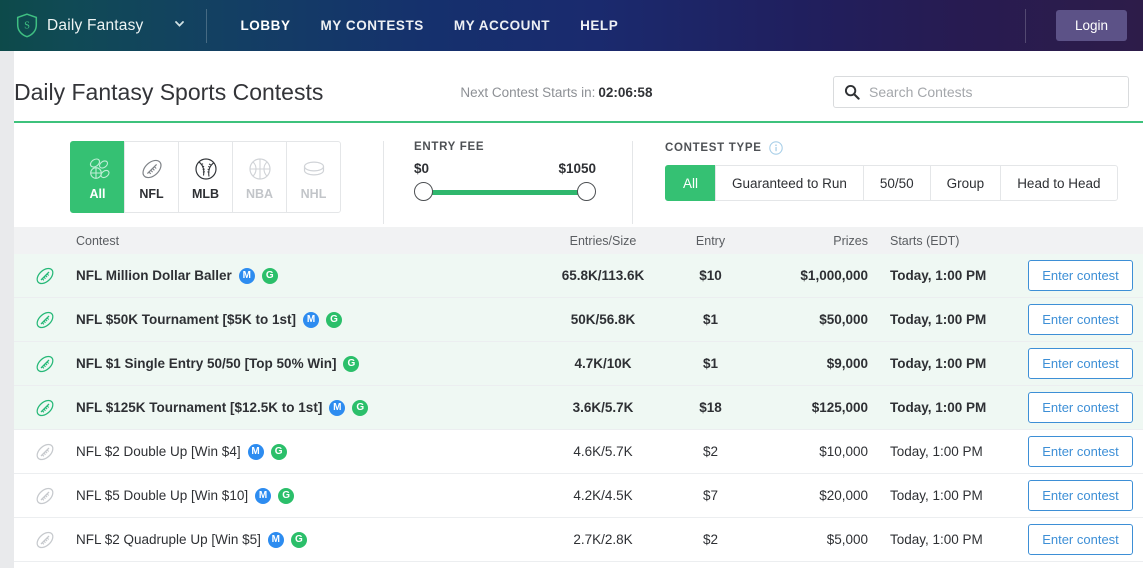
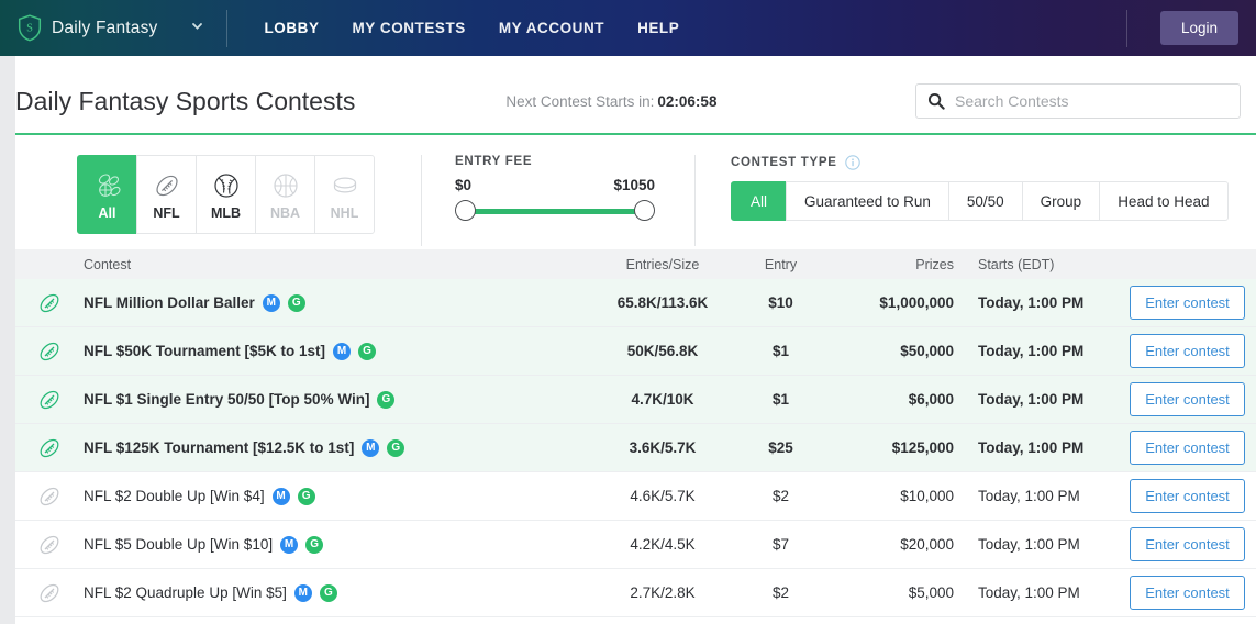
  S
  Daily Fantasy
  LOBBY
  MY CONTESTS
  MY ACCOUNT
  HELP
  Login
  Daily Fantasy Sports Contests
  Next Contest Starts in: 02:06:58
  Search Contests
  All
  NFL
  MLB
  NBA
  NHL
  ENTRY FEE
  $0
  $1050
  CONTEST TYPE
  All
  Guaranteed to Run
  50/50
  Group
  Head to Head
  Contest
  Entries/Size
  Entry
  Prizes
  Starts (EDT)
  NFL Million Dollar Baller
  M
  G
  65.8K/113.6K
  $10
  $1,000,000
  Today, 1:00 PM
  Enter contest
  NFL $50K Tournament [$5K to 1st]
  M
  G
  50K/56.8K
  $1
  $50,000
  Today, 1:00 PM
  Enter contest
  NFL $1 Single Entry 50/50 [Top 50% Win]
  G
  4.7K/10K
  $1
- $9,000
+ $6,000
  Today, 1:00 PM
  Enter contest
  NFL $125K Tournament [$12.5K to 1st]
  M
  G
  3.6K/5.7K
- $18
+ $25
  $125,000
  Today, 1:00 PM
  Enter contest
  NFL $2 Double Up [Win $4]
  M
  G
  4.6K/5.7K
  $2
  $10,000
  Today, 1:00 PM
  Enter contest
  NFL $5 Double Up [Win $10]
  M
  G
  4.2K/4.5K
  $7
  $20,000
  Today, 1:00 PM
  Enter contest
  NFL $2 Quadruple Up [Win $5]
  M
  G
  2.7K/2.8K
  $2
  $5,000
  Today, 1:00 PM
  Enter contest
